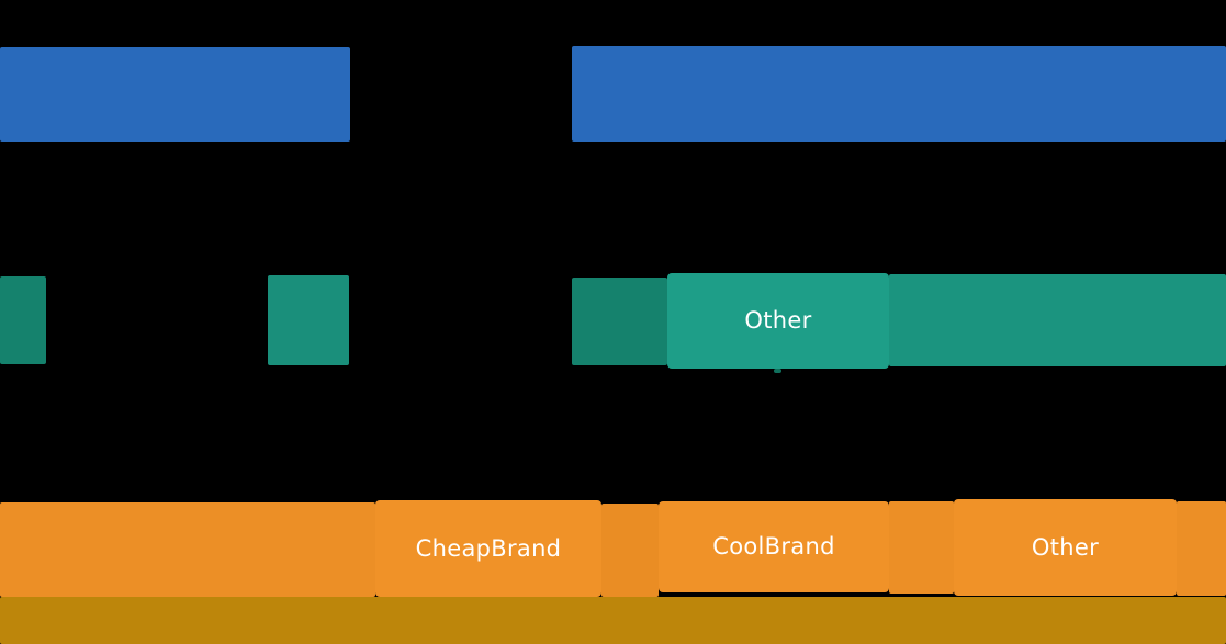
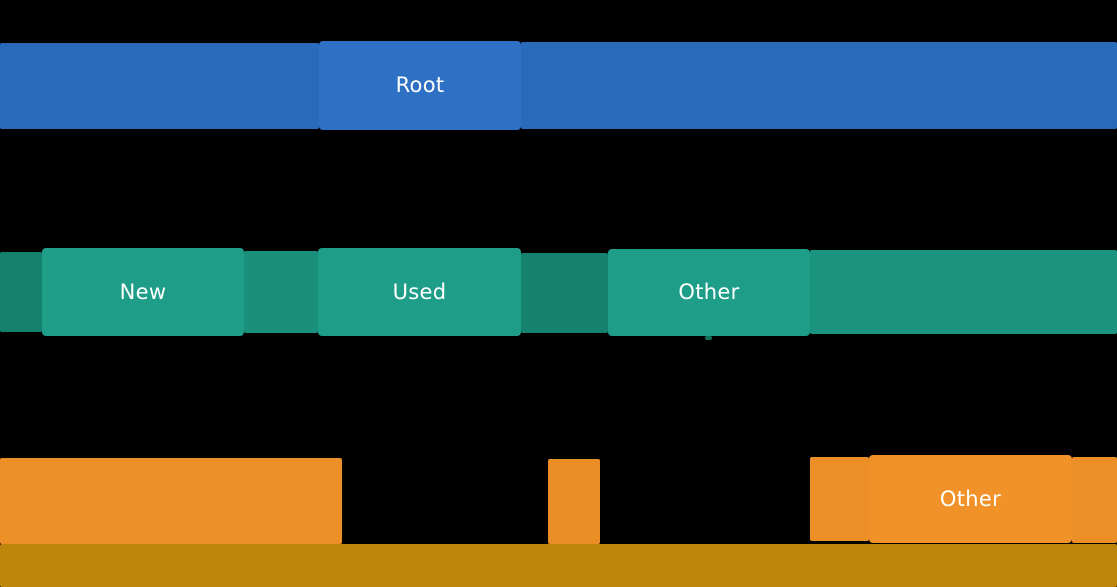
+ Root
+ New
+ Used
  Other
- CheapBrand
- CoolBrand
  Other
